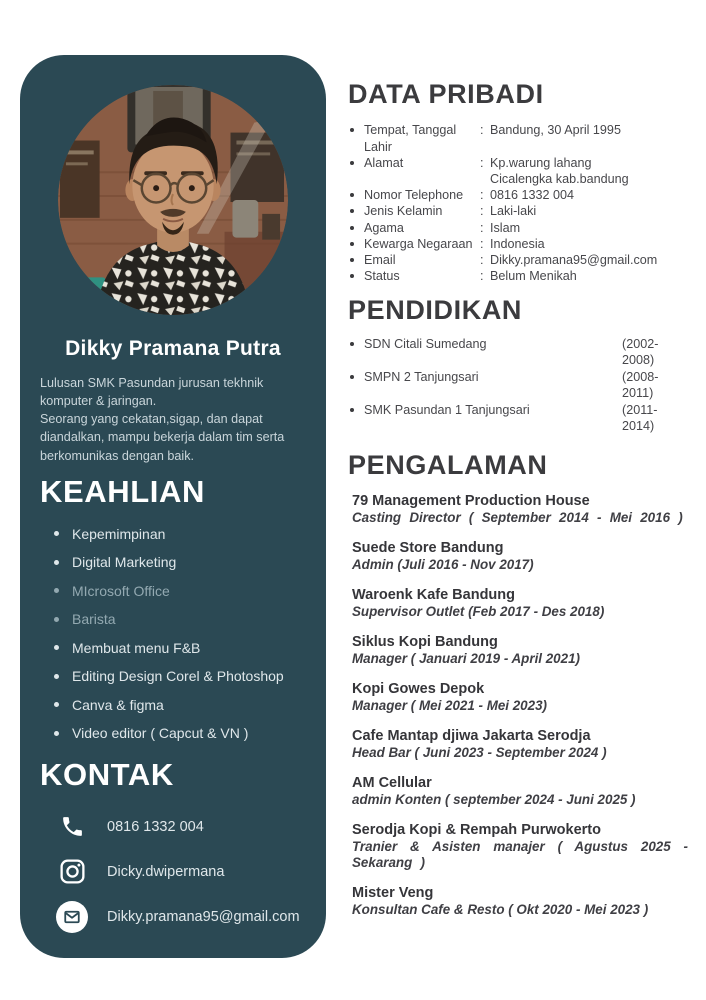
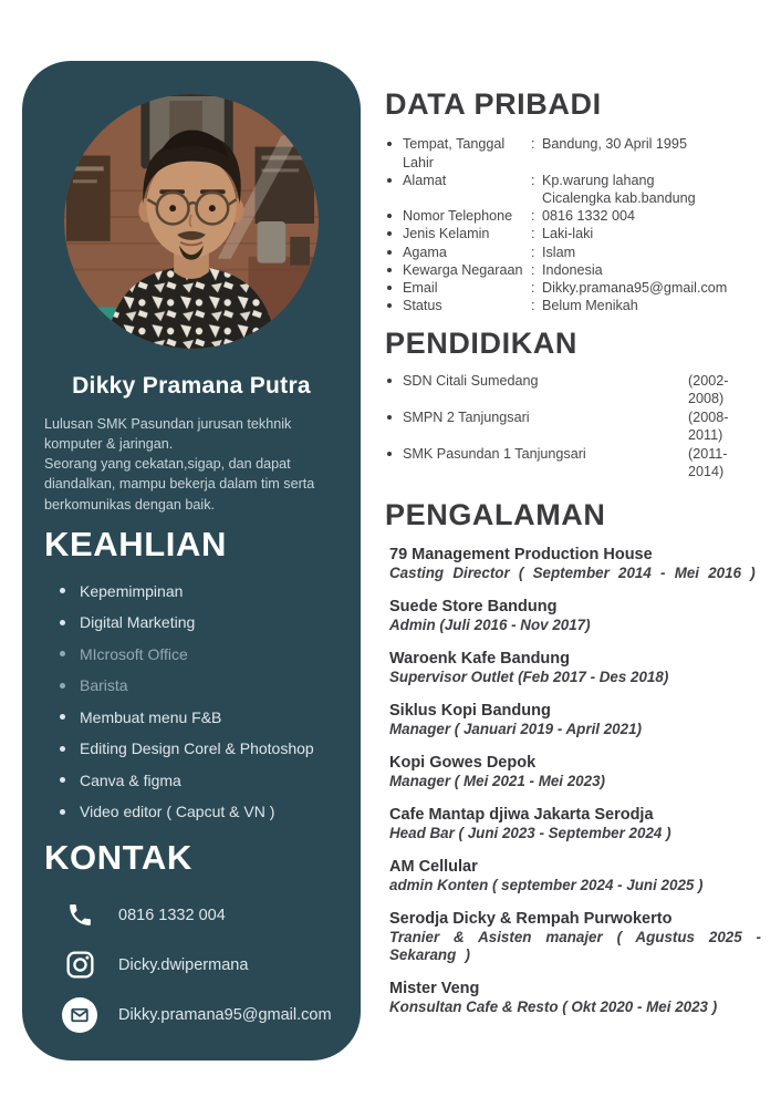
  Dikky Pramana Putra
  Lulusan SMK Pasundan jurusan tekhnik komputer & jaringan.
  Seorang yang cekatan,sigap, dan dapat diandalkan, mampu bekerja dalam tim serta berkomunikas dengan baik.
  KEAHLIAN
  Kepemimpinan
  Digital Marketing
  MIcrosoft Office
  Barista
  Membuat menu F&B
  Editing Design Corel & Photoshop
  Canva & figma
  Video editor ( Capcut & VN )
  KONTAK
  0816 1332 004
  Dicky.dwipermana
  Dikky.pramana95@gmail.com
  DATA PRIBADI
  Tempat, Tanggal Lahir
  :
  Bandung, 30 April 1995
  Alamat
  :
  Kp.warung lahang
  Cicalengka kab.bandung
  Nomor Telephone
  :
  0816 1332 004
  Jenis Kelamin
  :
  Laki-laki
  Agama
  :
  Islam
  Kewarga Negaraan
  :
  Indonesia
  Email
  :
  Dikky.pramana95@gmail.com
  Status
  :
  Belum Menikah
  PENDIDIKAN
  SDN Citali Sumedang
  (2002-2008)
  SMPN 2 Tanjungsari
  (2008-2011)
  SMK Pasundan 1 Tanjungsari
  (2011-2014)
  PENGALAMAN
  79 Management Production House
  Casting Director ( September 2014 - Mei 2016 )
  Suede Store Bandung
  Admin (Juli 2016 - Nov 2017)
  Waroenk Kafe Bandung
  Supervisor Outlet (Feb 2017 - Des 2018)
  Siklus Kopi Bandung
  Manager ( Januari 2019 - April 2021)
  Kopi Gowes Depok
  Manager ( Mei 2021 - Mei 2023)
  Cafe Mantap djiwa Jakarta Serodja
  Head Bar ( Juni 2023 - September 2024 )
  AM Cellular
  admin Konten ( september 2024 - Juni 2025 )
- Serodja Kopi & Rempah Purwokerto
+ Serodja Dicky & Rempah Purwokerto
  Tranier & Asisten manajer ( Agustus 2025 - Sekarang )
  Mister Veng
  Konsultan Cafe & Resto ( Okt 2020 - Mei 2023 )
